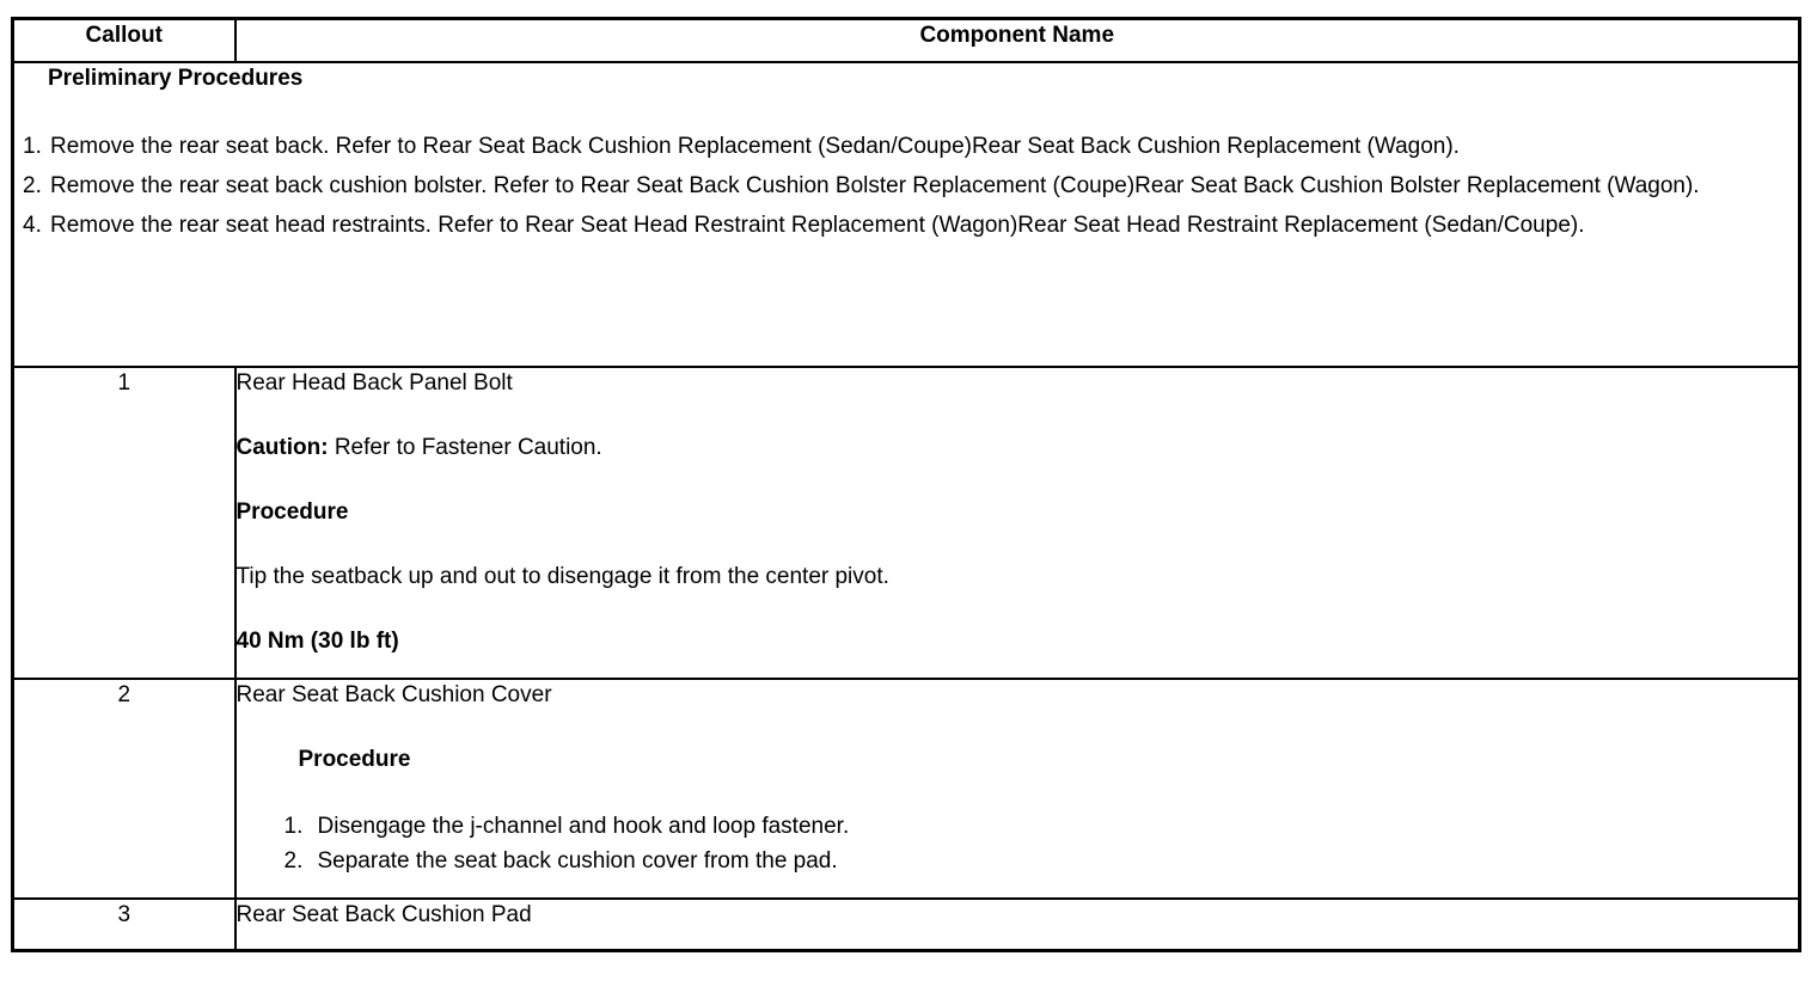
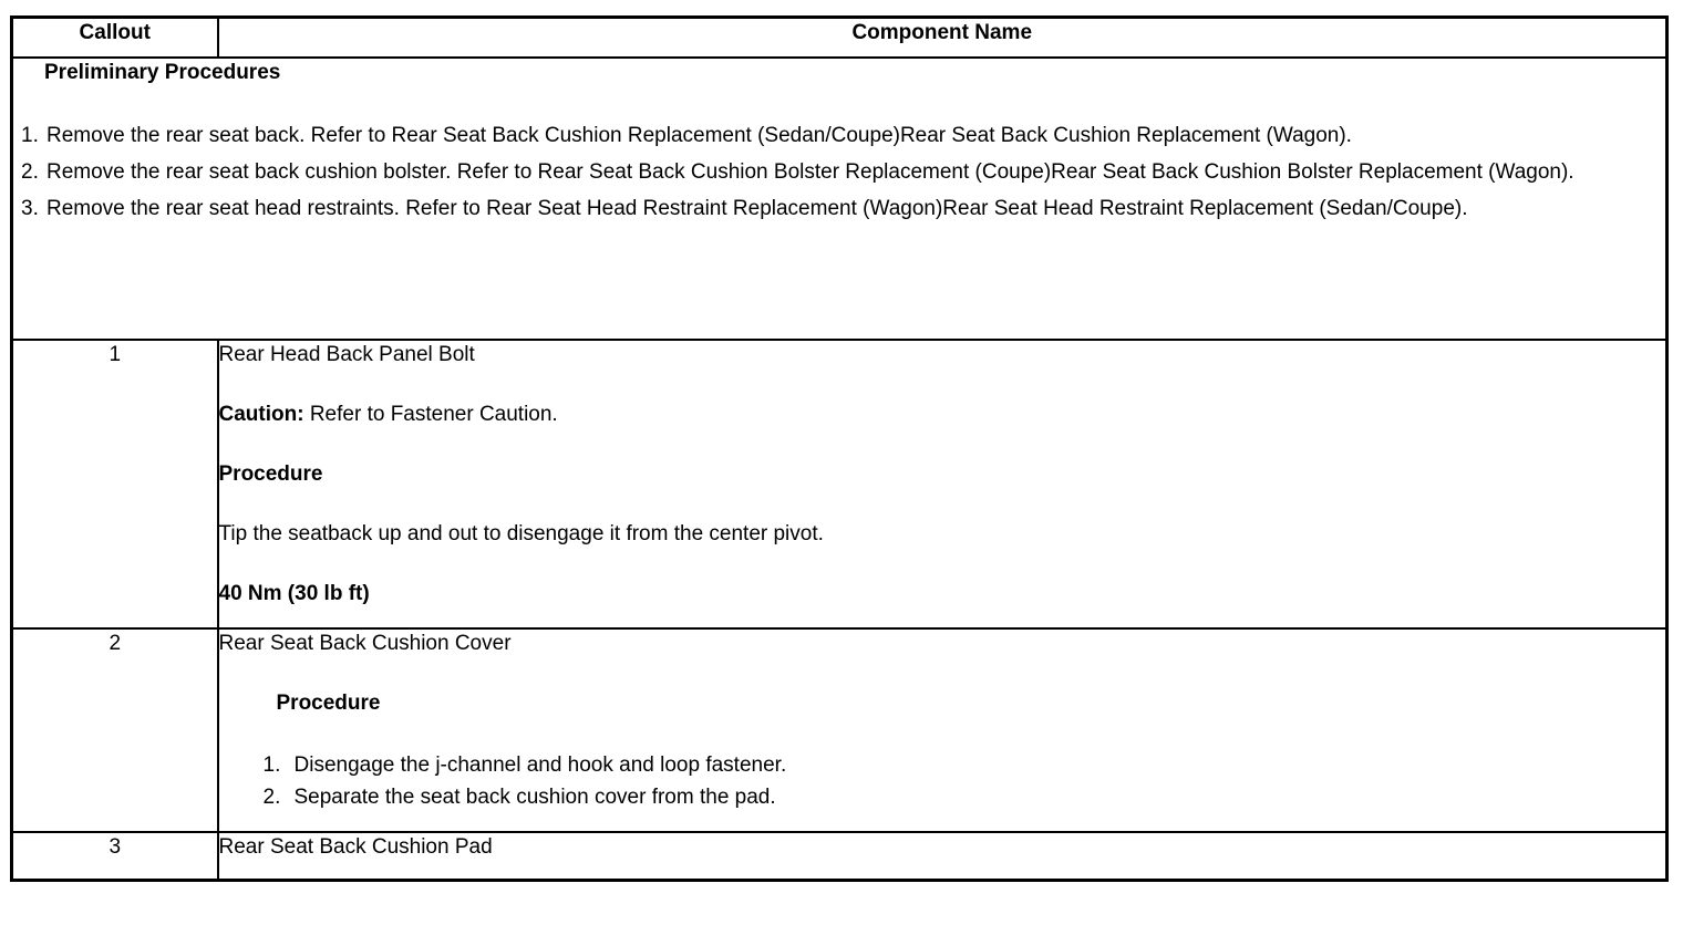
  Callout	Component Name
- Preliminary Procedures 1. Remove the rear seat back. Refer to Rear Seat Back Cushion Replacement (Sedan/Coupe)Rear Seat Back Cushion Replacement (Wagon). 2. Remove the rear seat back cushion bolster. Refer to Rear Seat Back Cushion Bolster Replacement (Coupe)Rear Seat Back Cushion Bolster Replacement (Wagon). 4. Remove the rear seat head restraints. Refer to Rear Seat Head Restraint Replacement (Wagon)Rear Seat Head Restraint Replacement (Sedan/Coupe).
+ Preliminary Procedures 1. Remove the rear seat back. Refer to Rear Seat Back Cushion Replacement (Sedan/Coupe)Rear Seat Back Cushion Replacement (Wagon). 2. Remove the rear seat back cushion bolster. Refer to Rear Seat Back Cushion Bolster Replacement (Coupe)Rear Seat Back Cushion Bolster Replacement (Wagon). 3. Remove the rear seat head restraints. Refer to Rear Seat Head Restraint Replacement (Wagon)Rear Seat Head Restraint Replacement (Sedan/Coupe).
  1	Rear Head Back Panel Bolt Caution: Refer to Fastener Caution. Procedure Tip the seatback up and out to disengage it from the center pivot. 40 Nm (30 lb ft)
  2	Rear Seat Back Cushion Cover Procedure 1. Disengage the j-channel and hook and loop fastener. 2. Separate the seat back cushion cover from the pad.
  3	Rear Seat Back Cushion Pad
